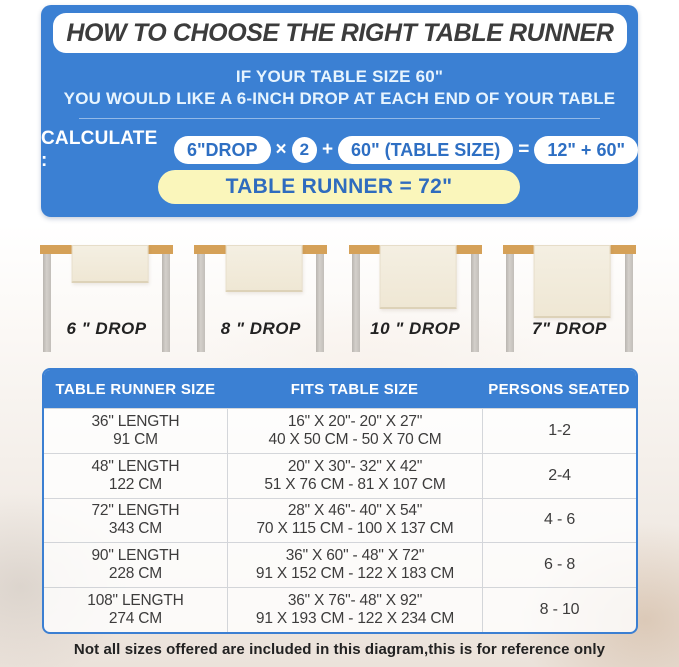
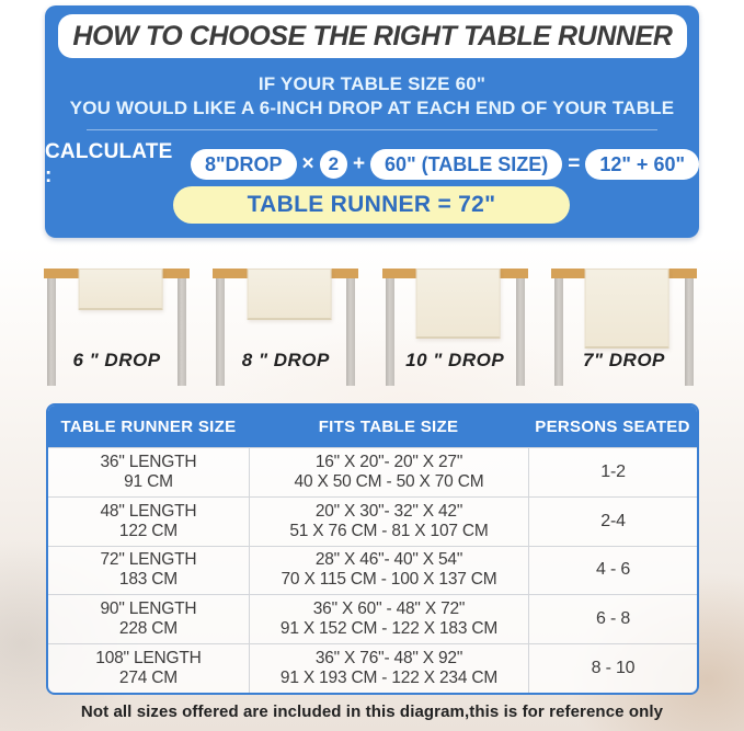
  HOW TO CHOOSE THE RIGHT TABLE RUNNER
  IF YOUR TABLE SIZE 60"
  YOU WOULD LIKE A 6-INCH DROP AT EACH END OF YOUR TABLE
  CALCULATE :
- 6"DROP
+ 8"DROP
  ×
  2
  +
  60" (TABLE SIZE)
  =
  12" + 60"
  TABLE RUNNER = 72"
  6 " DROP
  8 " DROP
  10 " DROP
  7" DROP
  TABLE RUNNER SIZE
  FITS TABLE SIZE
  PERSONS SEATED
  36" LENGTH
  91 CM
  16" X 20"- 20" X 27"
  40 X 50 CM - 50 X 70 CM
  1-2
  48" LENGTH
  122 CM
  20" X 30"- 32" X 42"
  51 X 76 CM - 81 X 107 CM
  2-4
  72" LENGTH
- 343 CM
+ 183 CM
  28" X 46"- 40" X 54"
  70 X 115 CM - 100 X 137 CM
  4 - 6
  90" LENGTH
  228 CM
  36" X 60" - 48" X 72"
  91 X 152 CM - 122 X 183 CM
  6 - 8
  108" LENGTH
  274 CM
  36" X 76"- 48" X 92"
  91 X 193 CM - 122 X 234 CM
  8 - 10
  Not all sizes offered are included in this diagram,this is for reference only
